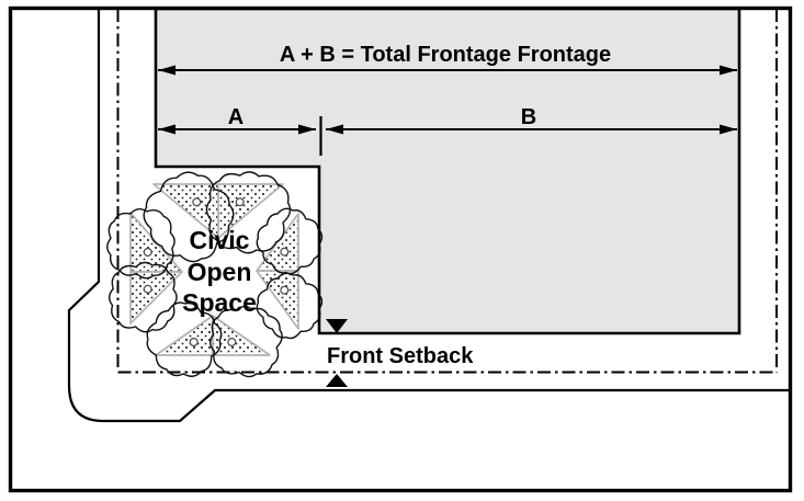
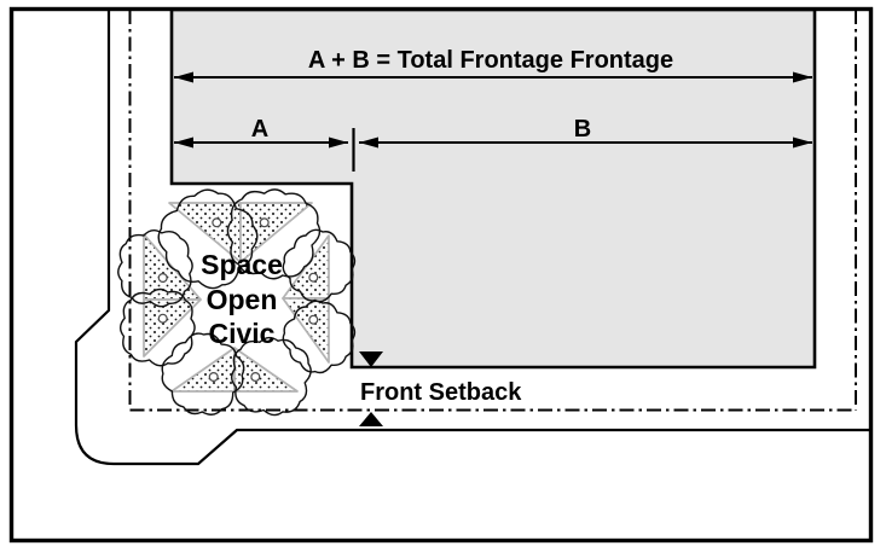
- Civic
+ Space
  Open
- Space
+ Civic
  A + B = Total Frontage Frontage
  A
  B
  Front Setback
